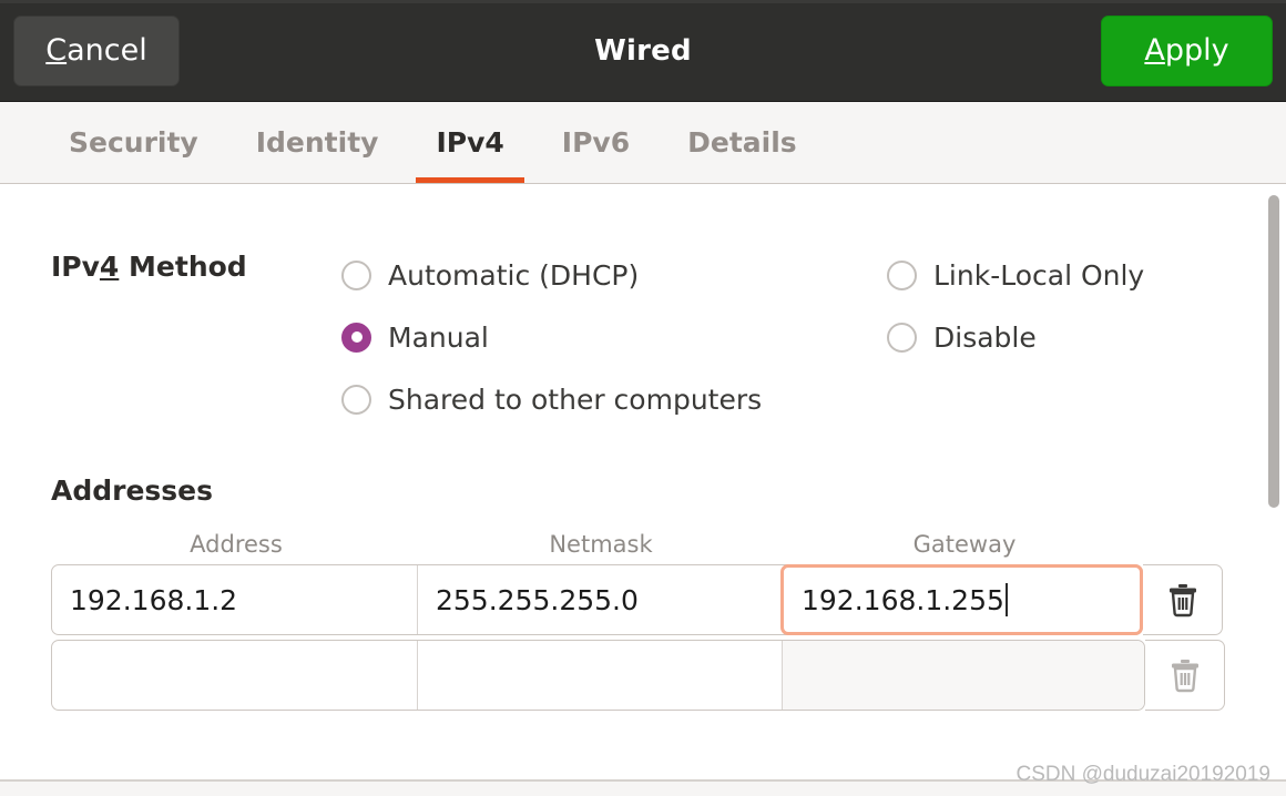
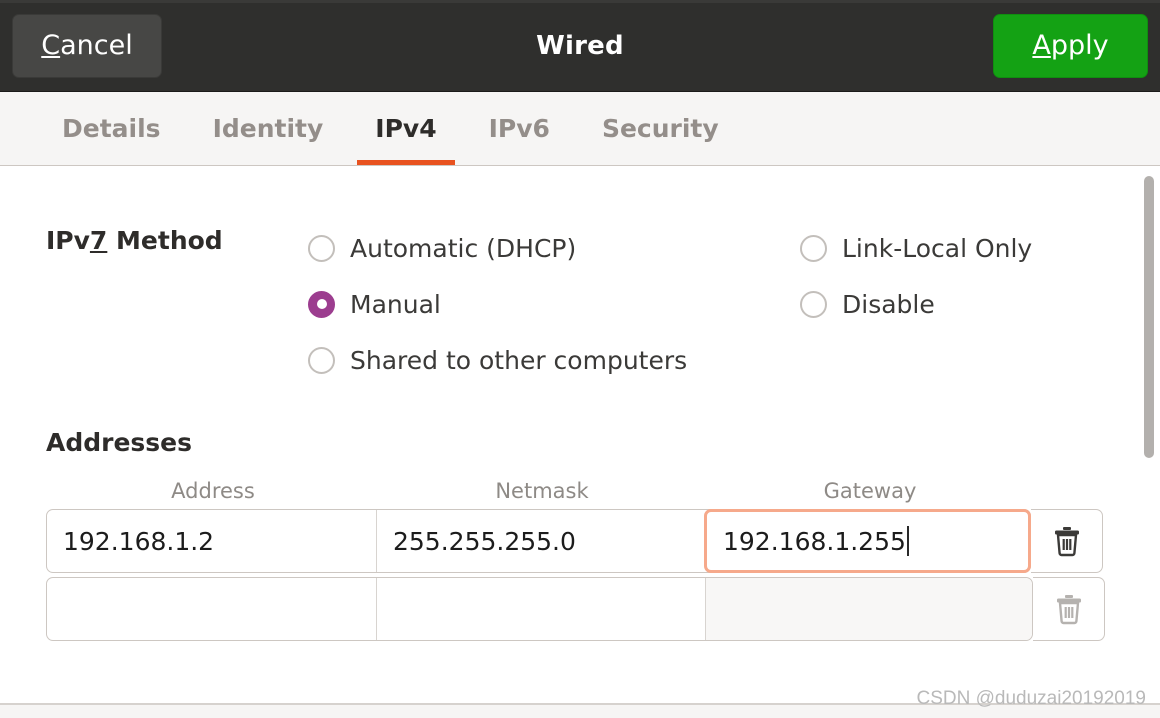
  C
  ancel
  Wired
  A
  pply
- Security
+ Details
  Identity
  IPv4
  IPv6
- Details
+ Security
- IPv4 Method
+ IPv7 Method
  Automatic (DHCP)
  Manual
  Shared to other computers
  Link-Local Only
  Disable
  Addresses
  Address
  Netmask
  Gateway
  192.168.1.2
  255.255.255.0
  192.168.1.255
  CSDN @duduzai20192019
